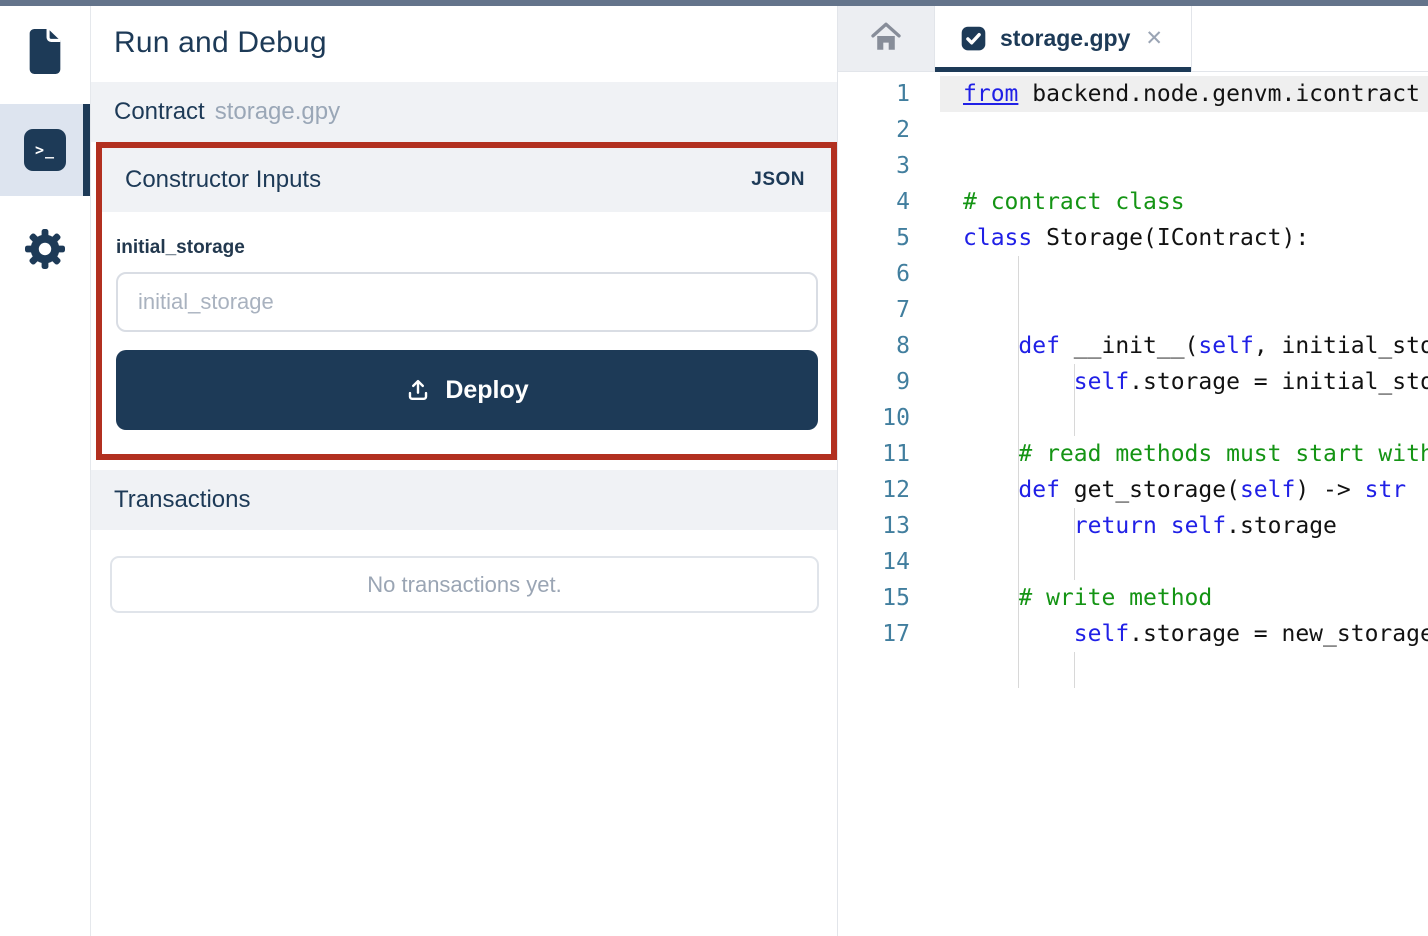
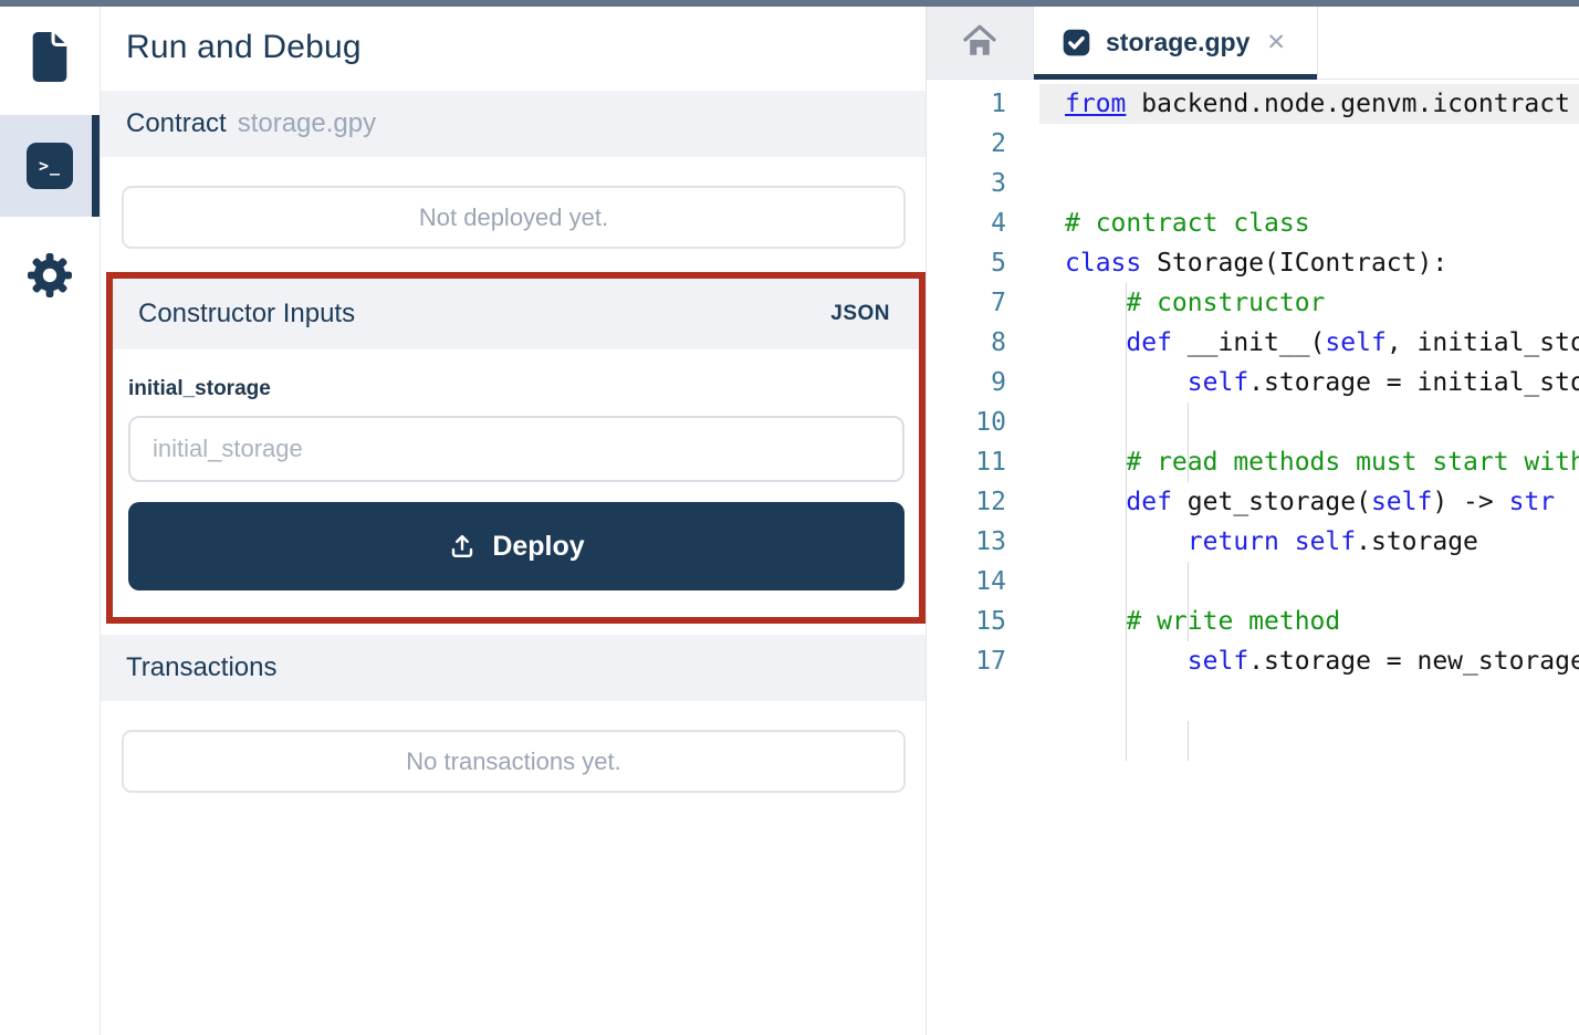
  >_
  Run and Debug
  Contract
  storage.gpy
+ Not deployed yet.
  Constructor Inputs
  JSON
  initial_storage
  initial_storage
  Deploy
  Transactions
  No transactions yet.
  storage.gpy
  ✕
  1
  from backend.node.genvm.icontract
  2
  3
  4
  # contract class
  5
  class Storage(IContract):
- 6
  7
+ # constructor
  8
  def __init__(self, initial_sto
  9
  self.storage = initial_sto
  10
  11
  # read methods must start with
  12
  def get_storage(self) -> str
  13
  return self.storage
  14
  15
  # write method
  17
  self.storage = new_storage
